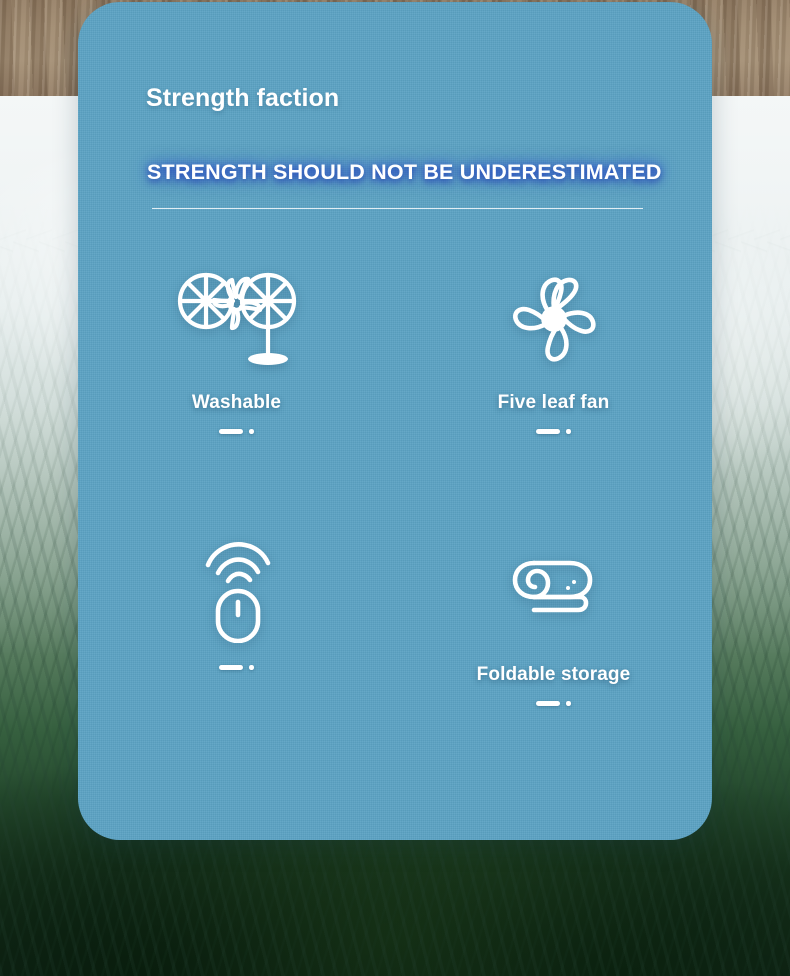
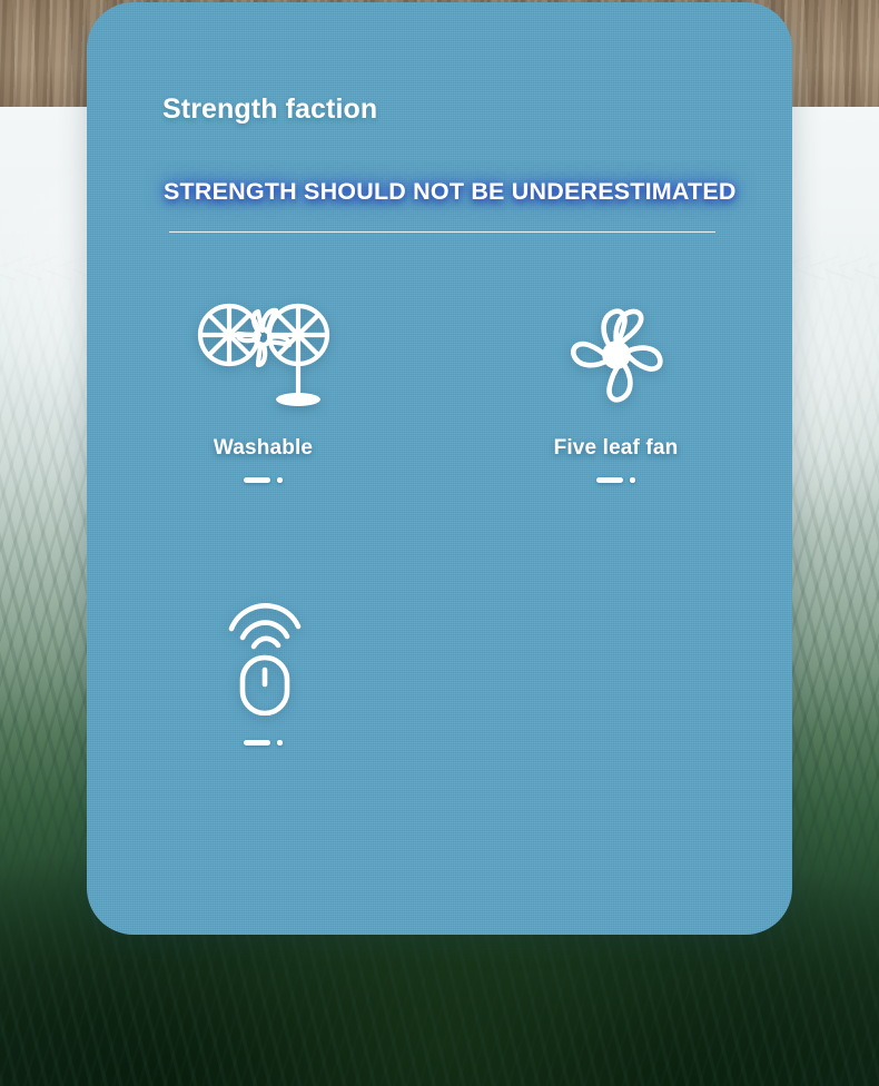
  Strength faction
  STRENGTH SHOULD NOT BE UNDERESTIMATED
  Washable
  Five leaf fan
- Foldable storage
